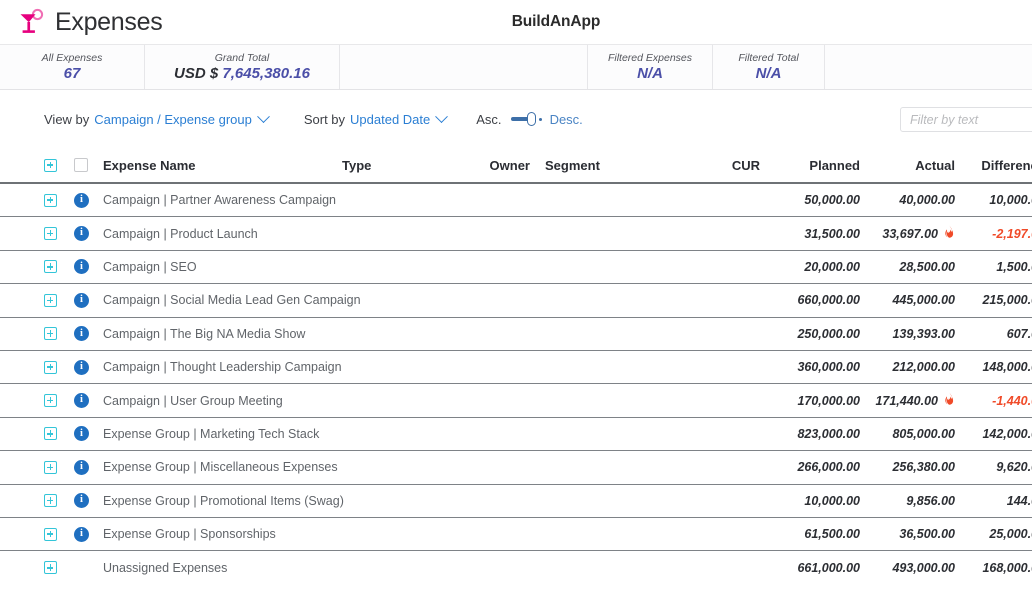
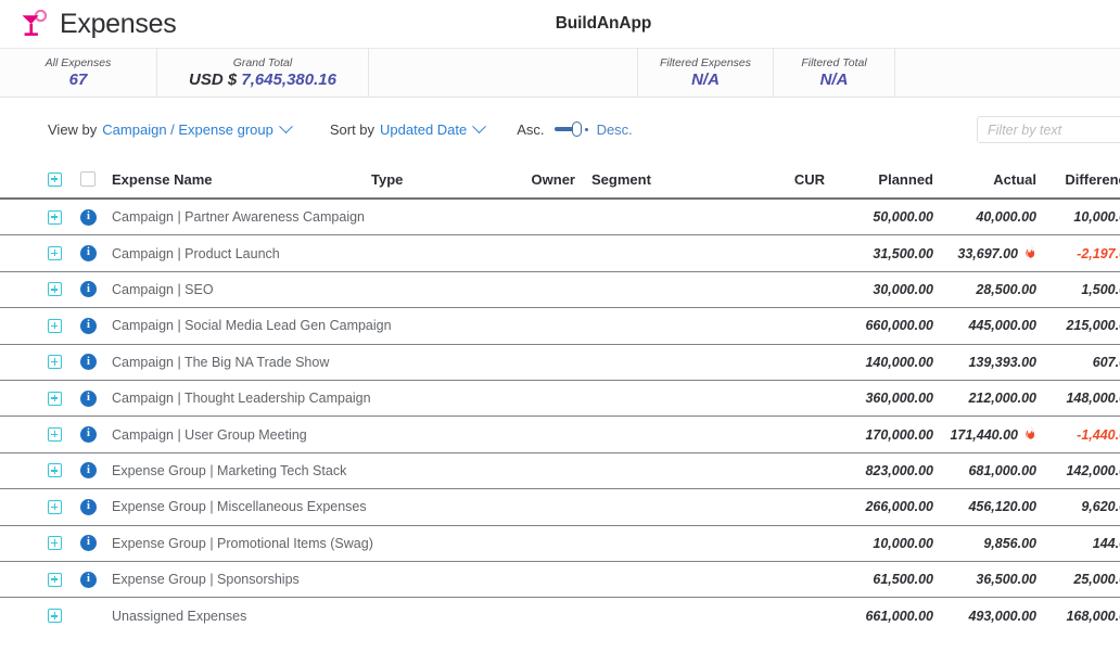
  Expenses
  BuildAnApp
  All Expenses
  67
  Grand Total
  USD $ 7,645,380.16
  Filtered Expenses
  N/A
  Filtered Total
  N/A
  View by
  Campaign / Expense group
  Sort by
  Updated Date
  Asc.
  Desc.
  Filter by text
  Expense Name
  Type
  Owner
  Segment
  CUR
  Planned
  Actual
  Differen
  i
  Campaign | Partner Awareness Campaign
  50,000.00
  40,000.00
  10,000.
  i
  Campaign | Product Launch
  31,500.00
  33,697.00
  -2,197.
  i
  Campaign | SEO
- 20,000.00
+ 30,000.00
  28,500.00
  1,500.
  i
  Campaign | Social Media Lead Gen Campaign
  660,000.00
  445,000.00
  215,000.
  i
- Campaign | The Big NA Media Show
+ Campaign | The Big NA Trade Show
- 250,000.00
+ 140,000.00
  139,393.00
  i
  Campaign | Thought Leadership Campaign
  360,000.00
  212,000.00
  148,000.
  i
  Campaign | User Group Meeting
  170,000.00
  171,440.00
  -1,440.
  i
  Expense Group | Marketing Tech Stack
  823,000.00
- 805,000.00
+ 681,000.00
  142,000.
  i
  Expense Group | Miscellaneous Expenses
  266,000.00
- 256,380.00
+ 456,120.00
  9,620.
  i
  Expense Group | Promotional Items (Swag)
  10,000.00
  9,856.00
  i
  Expense Group | Sponsorships
  61,500.00
  36,500.00
  25,000.
  Unassigned Expenses
  661,000.00
  493,000.00
  168,000.
